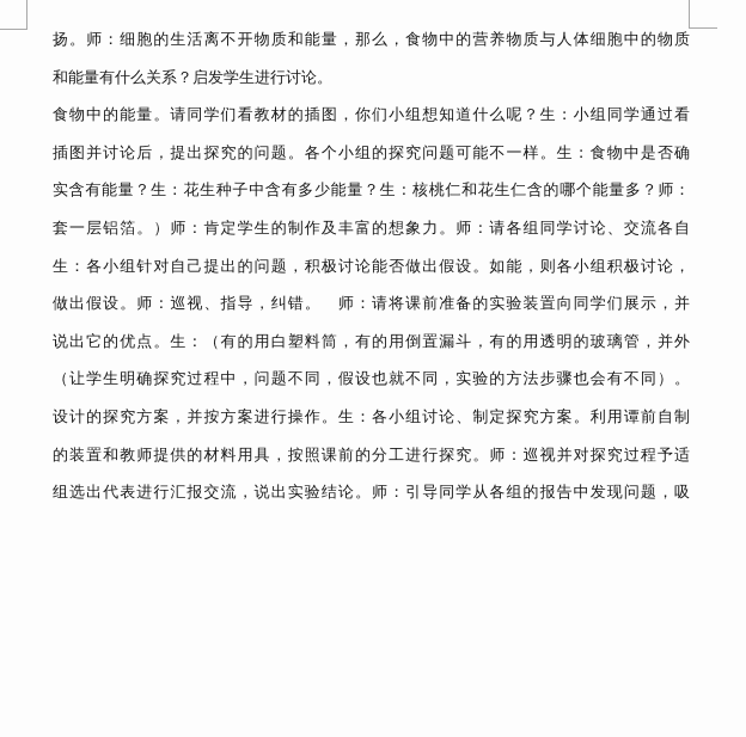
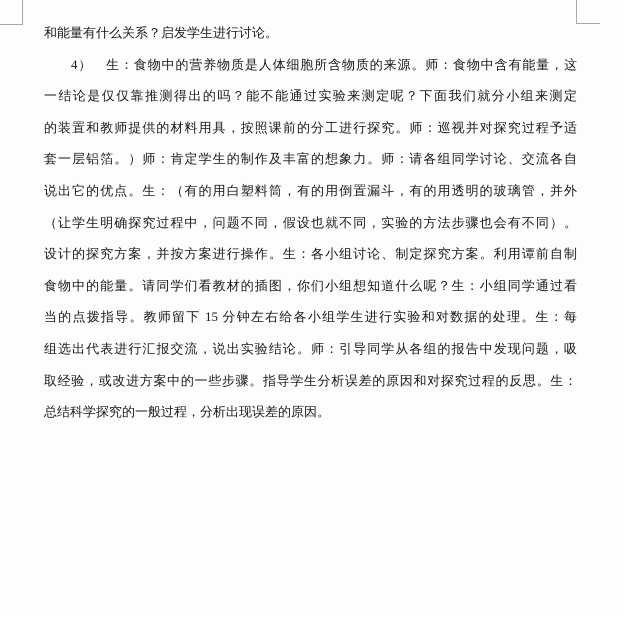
- 扬。师：细胞的生活离不开物质和能量，那么，食物中的营养物质与人体细胞中的物质
  和能量有什么关系？启发学生进行讨论。
+ 4） 生：食物中的营养物质是人体细胞所含物质的来源。师：食物中含有能量，这
+ 一结论是仅仅靠推测得出的吗？能不能通过实验来测定呢？下面我们就分小组来测定
- 食物中的能量。请同学们看教材的插图，你们小组想知道什么呢？生：小组同学通过看
+ 的装置和教师提供的材料用具，按照课前的分工进行探究。师：巡视并对探究过程予适
- 插图并讨论后，提出探究的问题。各个小组的探究问题可能不一样。生：食物中是否确
- 实含有能量？生：花生种子中含有多少能量？生：核桃仁和花生仁含的哪个能量多？师：
  套一层铝箔。）师：肯定学生的制作及丰富的想象力。师：请各组同学讨论、交流各自
- 生：各小组针对自己提出的问题，积极讨论能否做出假设。如能，则各小组积极讨论，
- 做出假设。师：巡视、指导，纠错。 师：请将课前准备的实验装置向同学们展示，并
  说出它的优点。生：（有的用白塑料筒，有的用倒置漏斗，有的用透明的玻璃管，并外
  （让学生明确探究过程中，问题不同，假设也就不同，实验的方法步骤也会有不同）。
  设计的探究方案，并按方案进行操作。生：各小组讨论、制定探究方案。利用谭前自制
- 的装置和教师提供的材料用具，按照课前的分工进行探究。师：巡视并对探究过程予适
+ 食物中的能量。请同学们看教材的插图，你们小组想知道什么呢？生：小组同学通过看
+ 当的点拨指导。教师留下 15 分钟左右给各小组学生进行实验和对数据的处理。生：每
  组选出代表进行汇报交流，说出实验结论。师：引导同学从各组的报告中发现问题，吸
+ 取经验，或改进方案中的一些步骤。指导学生分析误差的原因和对探究过程的反思。生：
+ 总结科学探究的一般过程，分析出现误差的原因。
